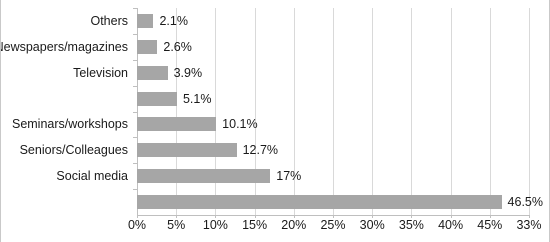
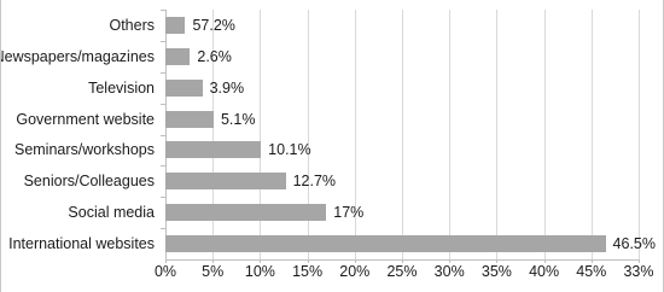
  Others
- 2.1%
+ 57.2%
  ewspapers/magazines
  2.6%
  Television
  3.9%
+ Government website
  5.1%
  Seminars/workshops
  10.1%
  Seniors/Colleagues
  12.7%
  Social media
  17%
+ International websites
  46.5%
  0%
  5%
  10%
  15%
  20%
  25%
  30%
  35%
  40%
  45%
  33%
